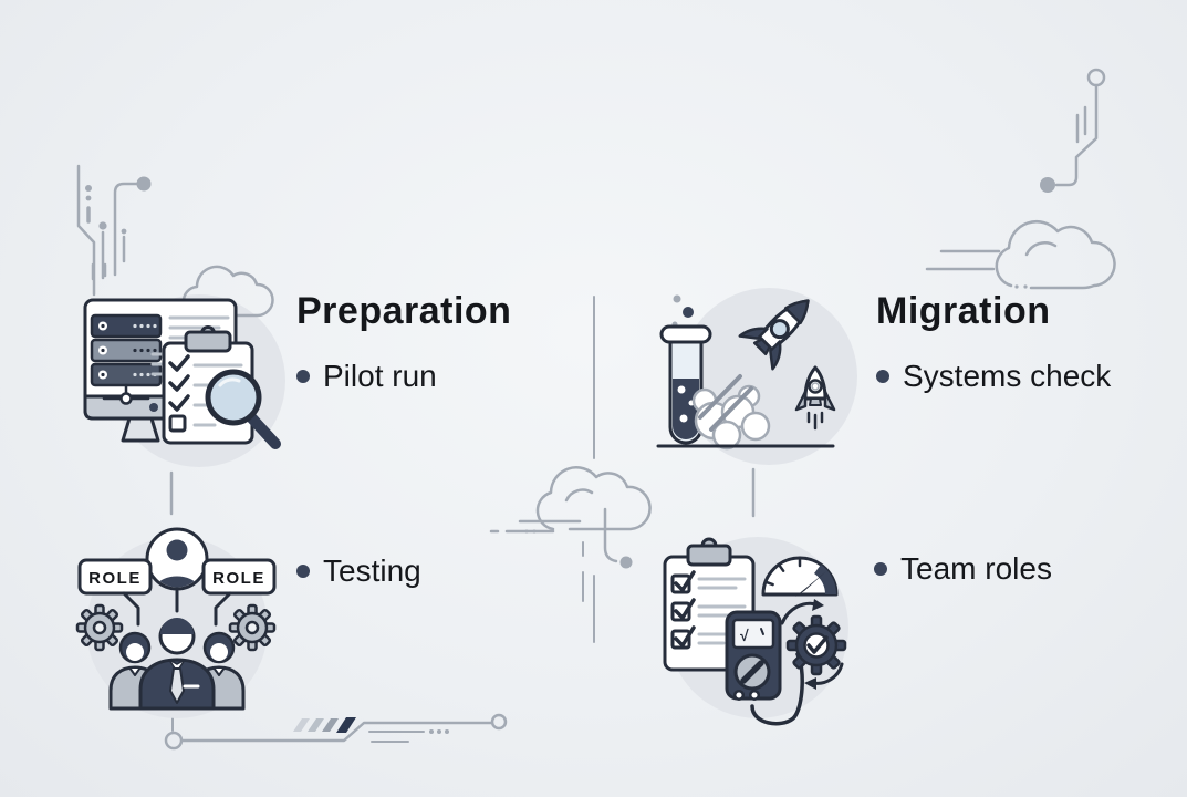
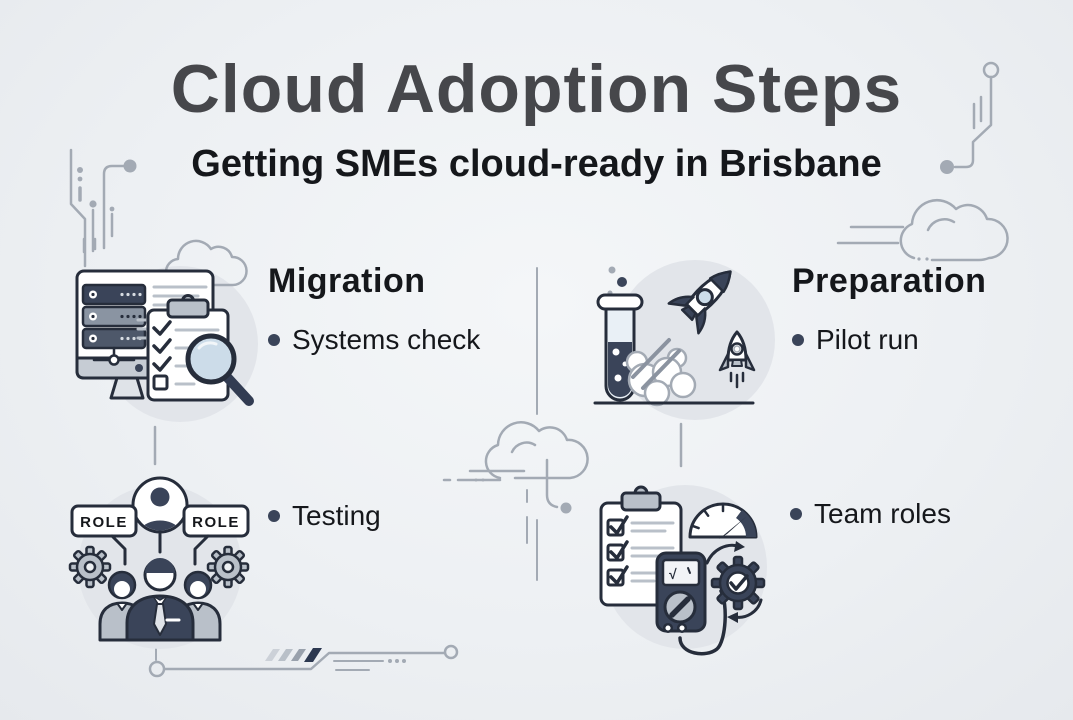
+ Cloud Adoption Steps
+ Getting SMEs cloud-ready in Brisbane
- Preparation
+ Migration
- Pilot run
+ Systems check
- Migration
+ Preparation
- Systems check
+ Pilot run
  ROLE
  ROLE
  Testing
  √
  Team roles
